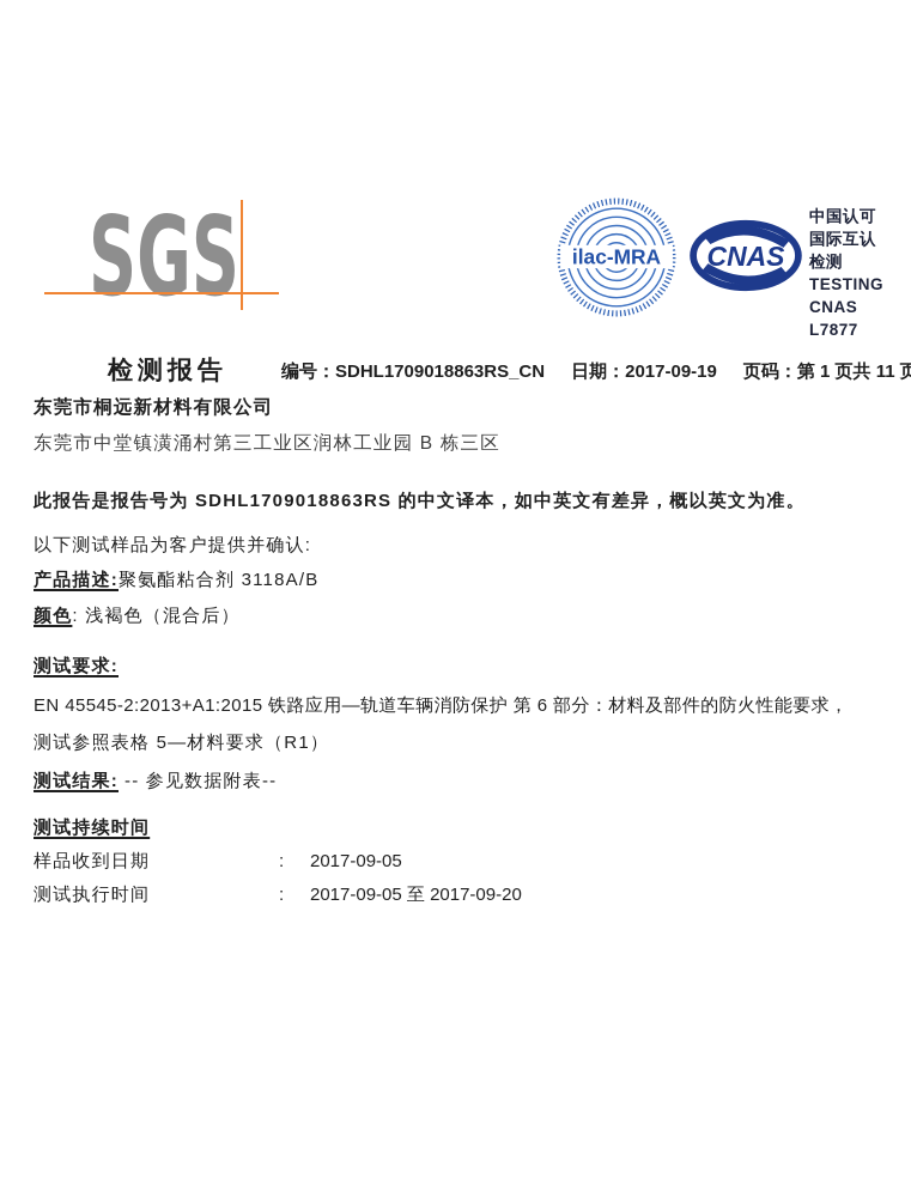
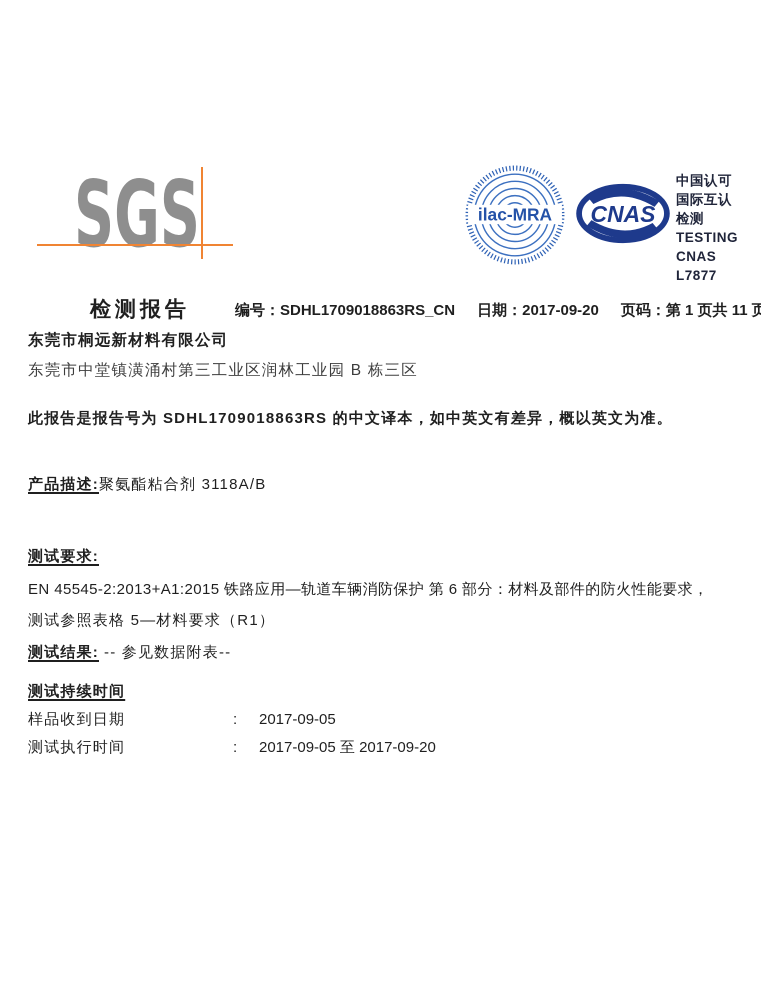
  SGS
  ilac-MRA
  CNAS
  中国认可
  国际互认
  检测
  TESTING
  CNAS L7877
  检测报告
  编号：
  SDHL1709018863RS_CN
  日期：
- 2017-09-19
+ 2017-09-20
  页码：
  第 1 页共 11 页
  东莞市桐远新材料有限公司
  东莞市中堂镇潢涌村第三工业区润林工业园 B 栋三区
  此报告是报告号为 SDHL1709018863RS 的中文译本，如中英文有差异，概以英文为准。
- 以下测试样品为客户提供并确认:
  产品描述:聚氨酯粘合剂 3118A/B
- 颜色: 浅褐色（混合后）
  测试要求:
  EN 45545-2:2013+A1:2015 铁路应用—轨道车辆消防保护 第 6 部分：材料及部件的防火性能要求，
  测试参照表格 5—材料要求（R1）
  测试结果: -- 参见数据附表--
  测试持续时间
  样品收到日期
  :
  2017-09-05
  测试执行时间
  :
  2017-09-05 至 2017-09-20
